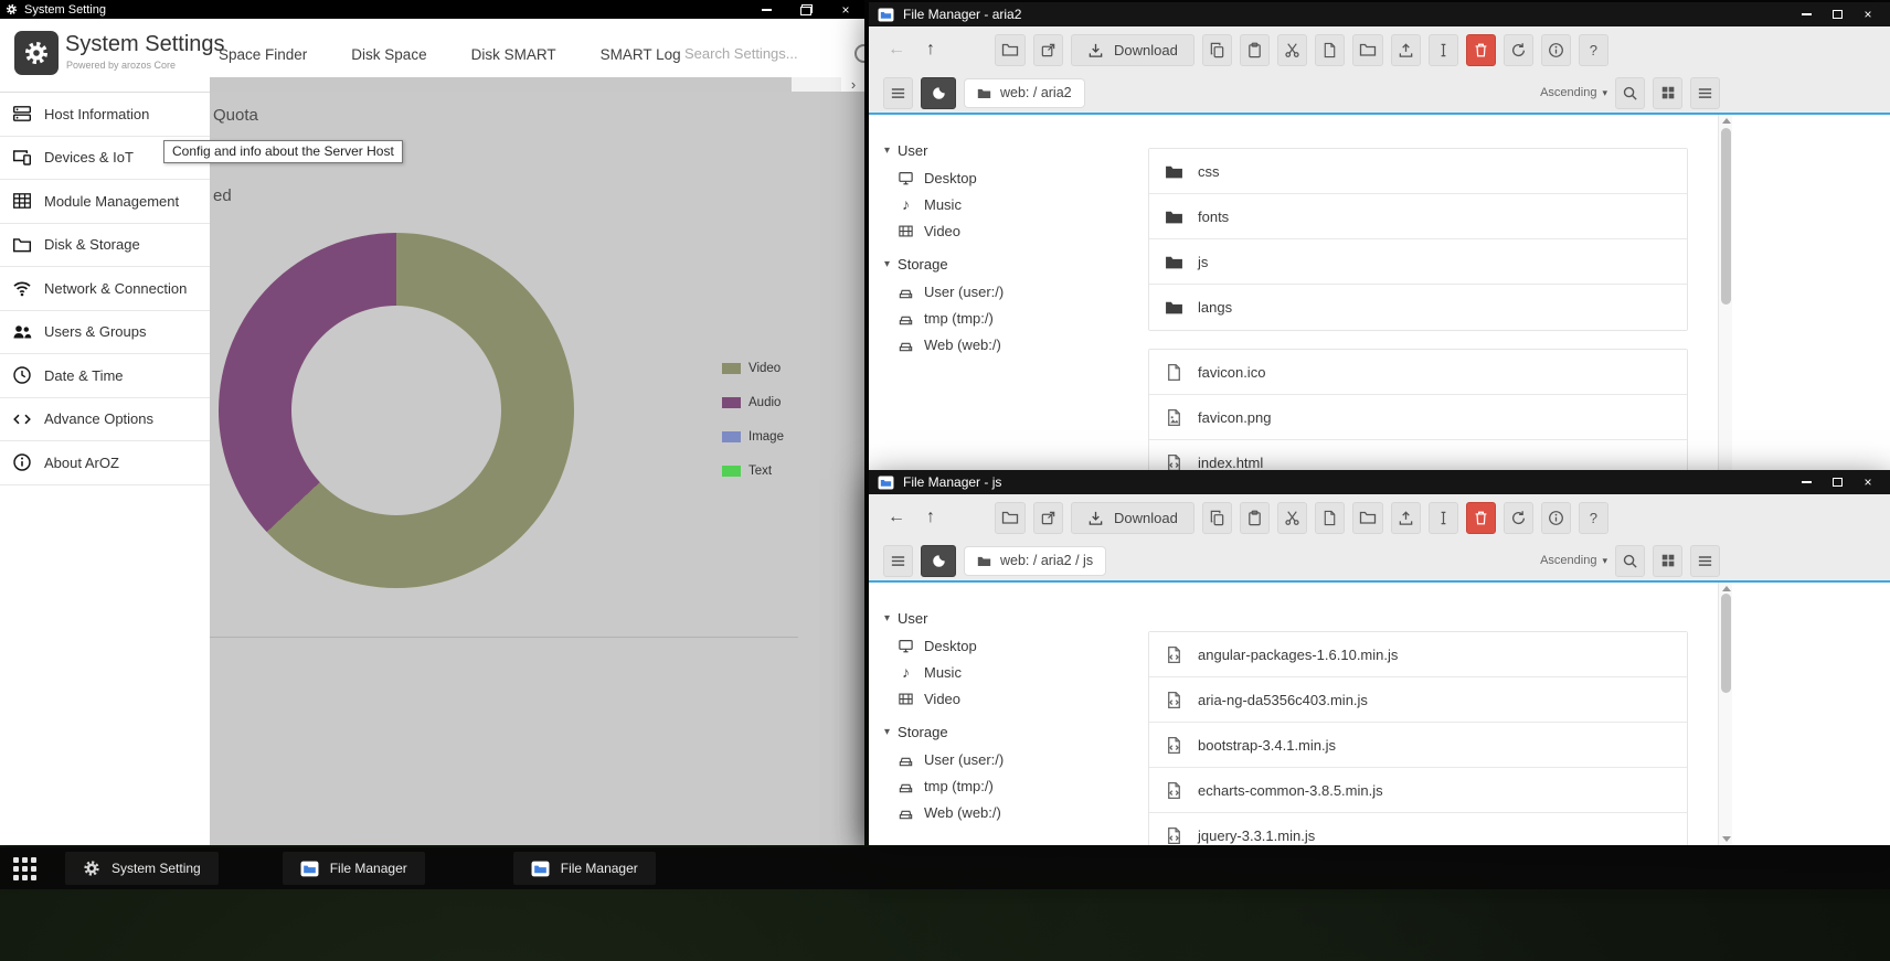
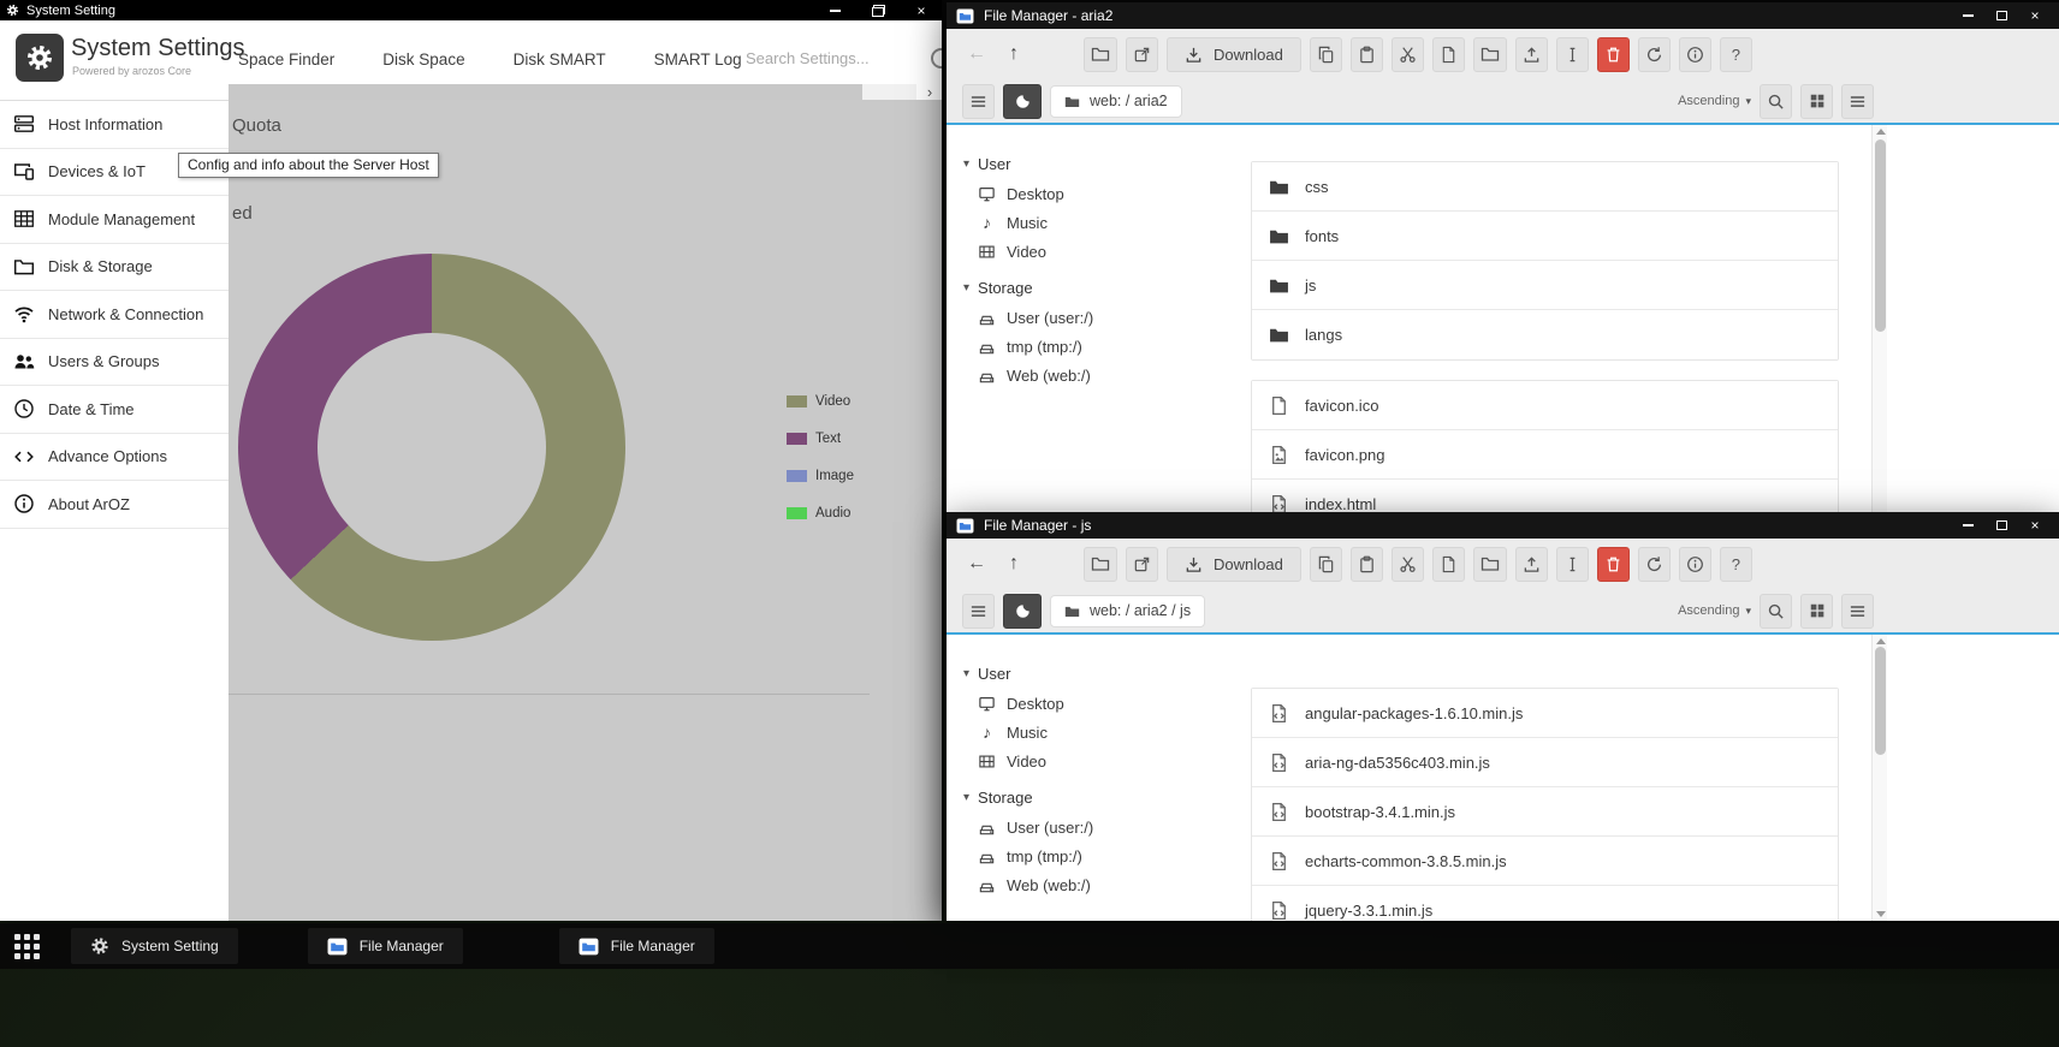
  System Setting
  ×
  System Settings
  Powered by arozos Core
  Space Finder
  Disk Space
  Disk SMART
  SMART Log
  Search Settings...
  ›
  Host Information
  Devices & IoT
  Module Management
  Disk & Storage
  Network & Connection
  Users & Groups
  Date & Time
  Advance Options
  About ArOZ
  Quota
  ed
  Video
- Audio
+ Text
  Image
- Text
+ Audio
  Config and info about the Server Host
  File Manager - aria2
  ×
  ←
  ↑
  Download
  ?
  web: / aria2
  Ascending
  ▾
  ▾
  User
  Desktop
  ♪
  Music
  Video
  ▾
  Storage
  User (user:/)
  tmp (tmp:/)
  Web (web:/)
  css
  fonts
  js
  langs
  favicon.ico
  favicon.png
  index.html
  File Manager - js
  ×
  ←
  ↑
  Download
  ?
  web: / aria2 / js
  Ascending
  ▾
  ▾
  User
  Desktop
  ♪
  Music
  Video
  ▾
  Storage
  User (user:/)
  tmp (tmp:/)
  Web (web:/)
  angular-packages-1.6.10.min.js
  aria-ng-da5356c403.min.js
  bootstrap-3.4.1.min.js
  echarts-common-3.8.5.min.js
  jquery-3.3.1.min.js
  System Setting
  File Manager
  File Manager
